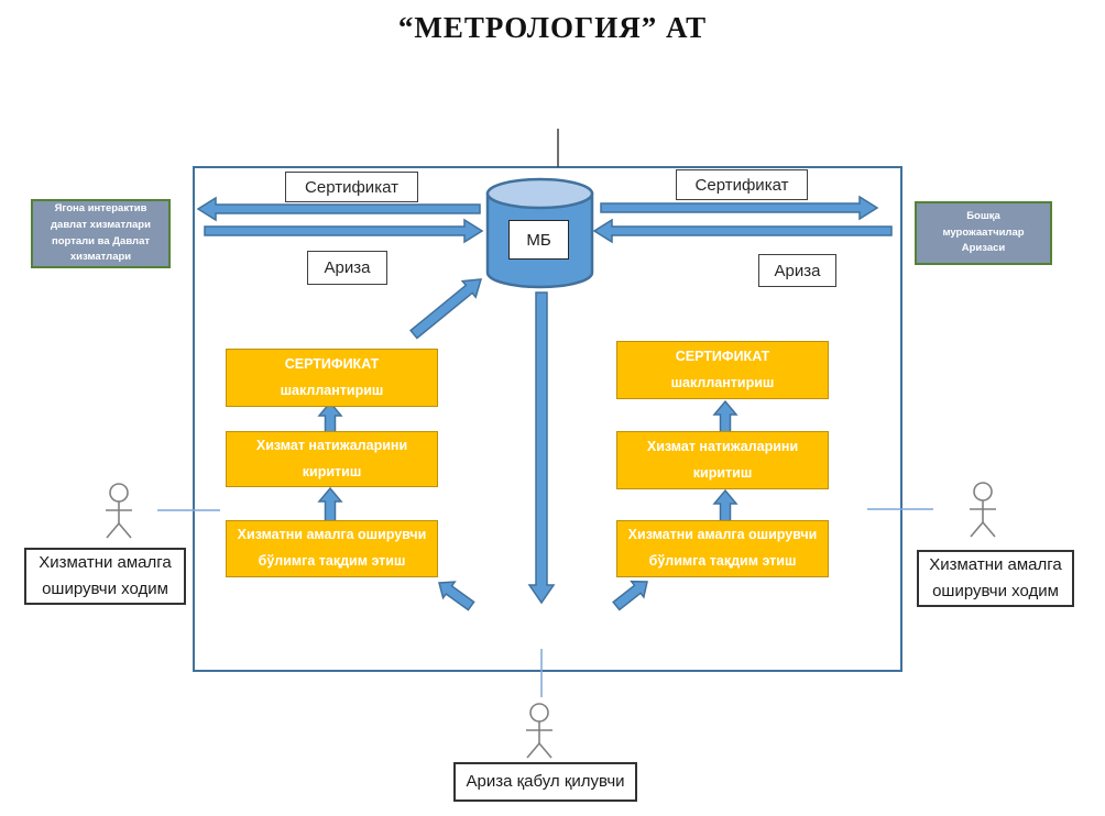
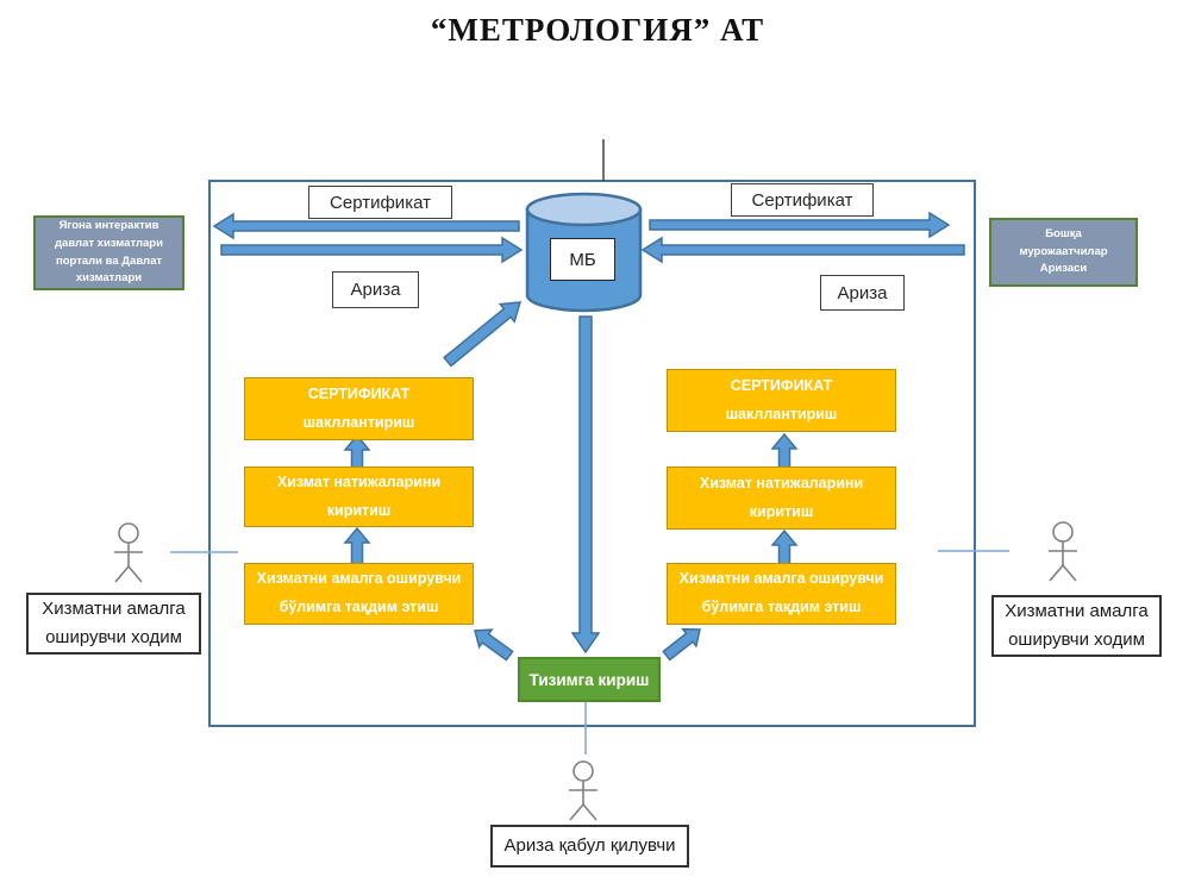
  “МЕТРОЛОГИЯ” АТ
  Ягона интерактив
  давлат хизматлари
  портали ва Давлат
  хизматлари
  Бошқа
  мурожаатчилар
  Аризаси
  Сертификат
  Ариза
  Сертификат
  Ариза
  МБ
  СЕРТИФИКАТ
  шакллантириш
  Хизмат натижаларини
  киритиш
  Хизматни амалга оширувчи
  бўлимга тақдим этиш
  СЕРТИФИКАТ
  шакллантириш
  Хизмат натижаларини
  киритиш
  Хизматни амалга оширувчи
  бўлимга тақдим этиш
+ Тизимга кириш
  Хизматни амалга
  оширувчи ходим
  Хизматни амалга
  оширувчи ходим
  Ариза қабул қилувчи
